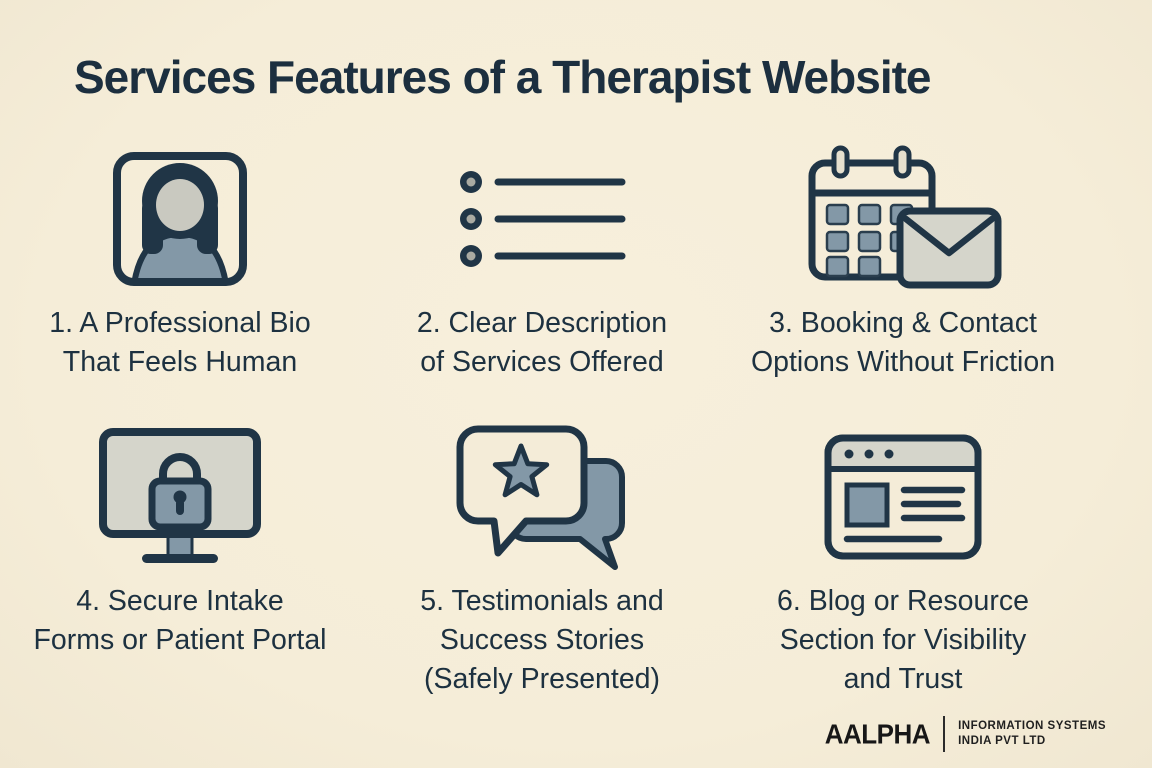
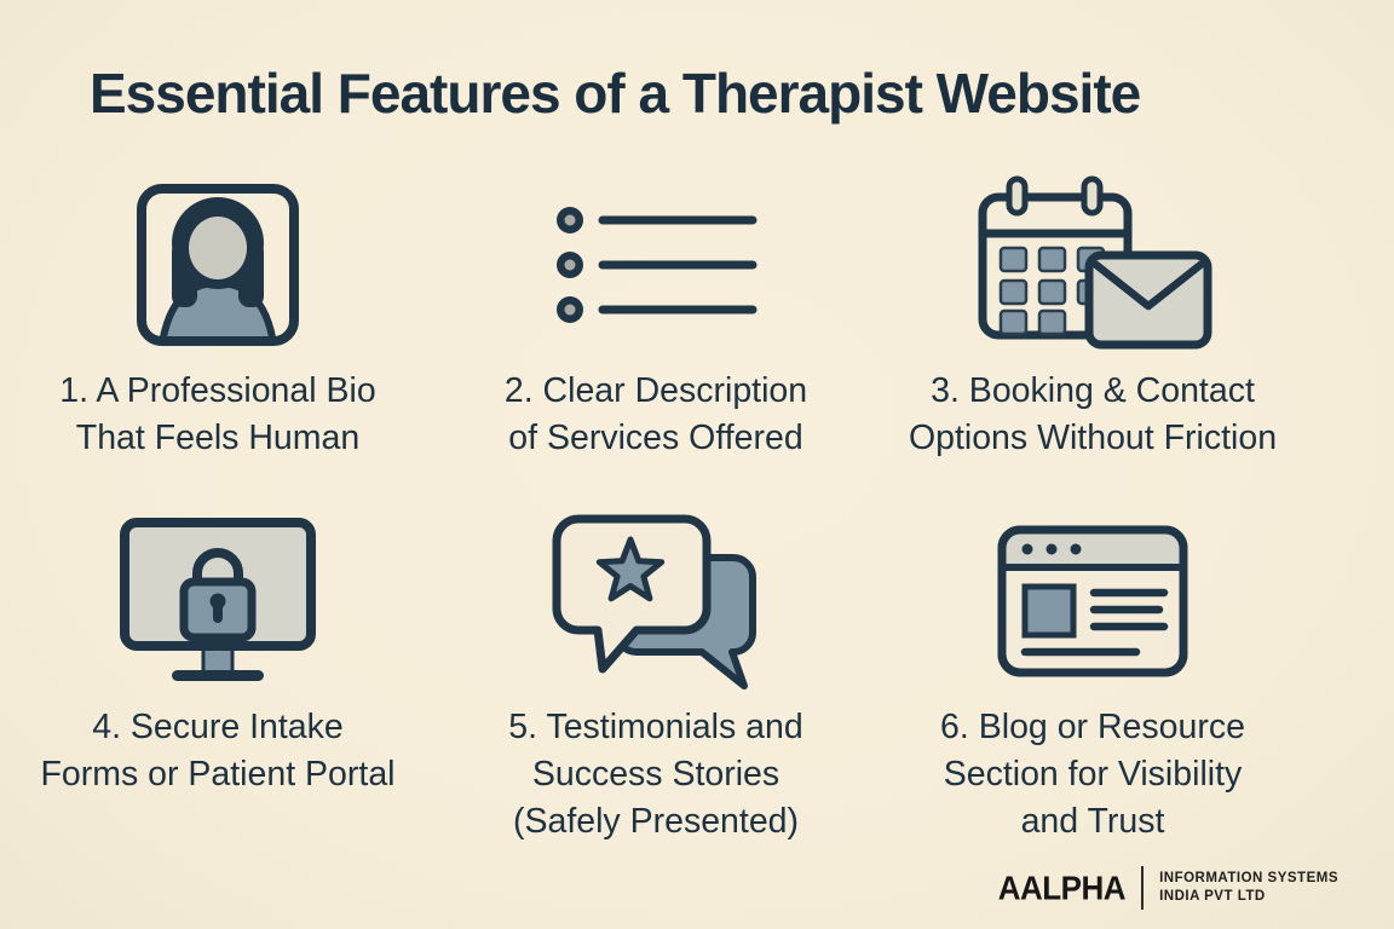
- Services Features of a Therapist Website
+ Essential Features of a Therapist Website
  1. A Professional Bio
  That Feels Human
  2. Clear Description
  of Services Offered
  3. Booking & Contact
  Options Without Friction
  4. Secure Intake
  Forms or Patient Portal
  5. Testimonials and
  Success Stories
  (Safely Presented)
  6. Blog or Resource
  Section for Visibility
  and Trust
  AALPHA
  INFORMATION SYSTEMS
  INDIA PVT LTD
